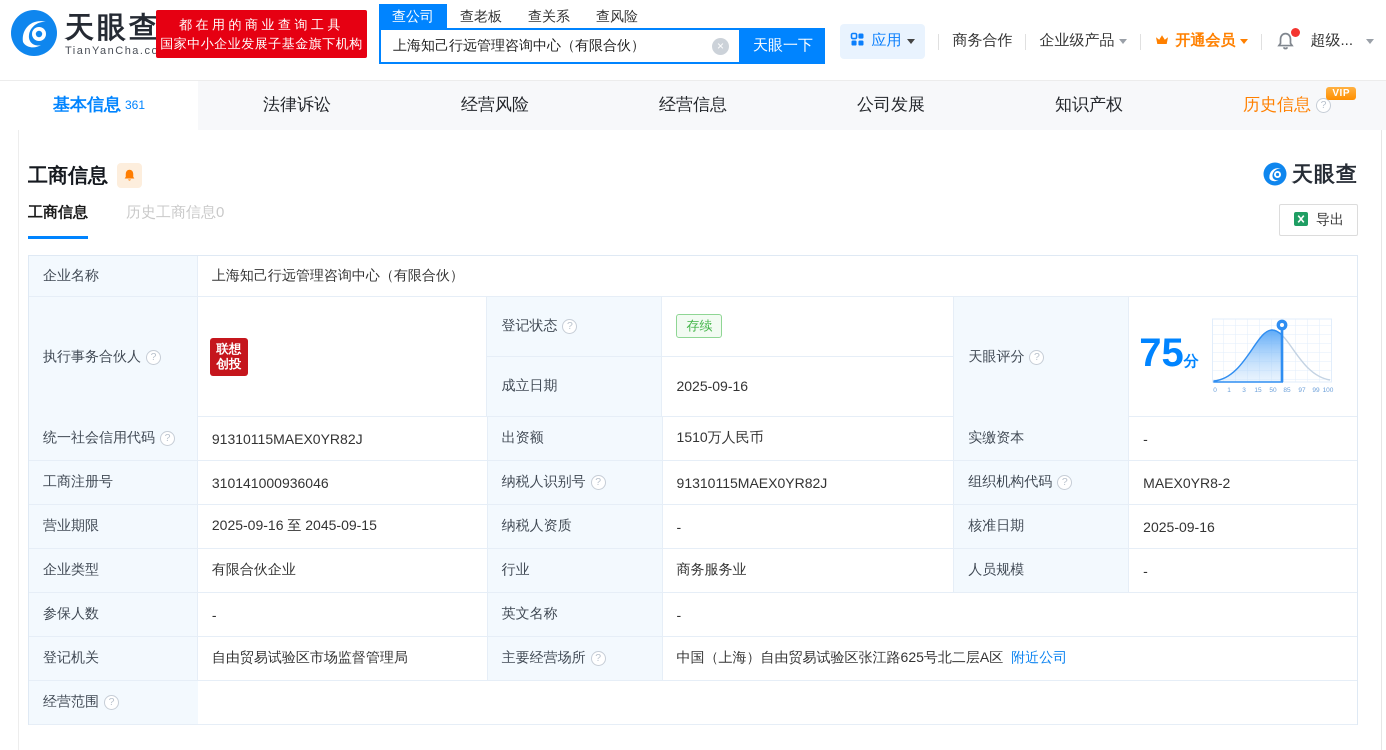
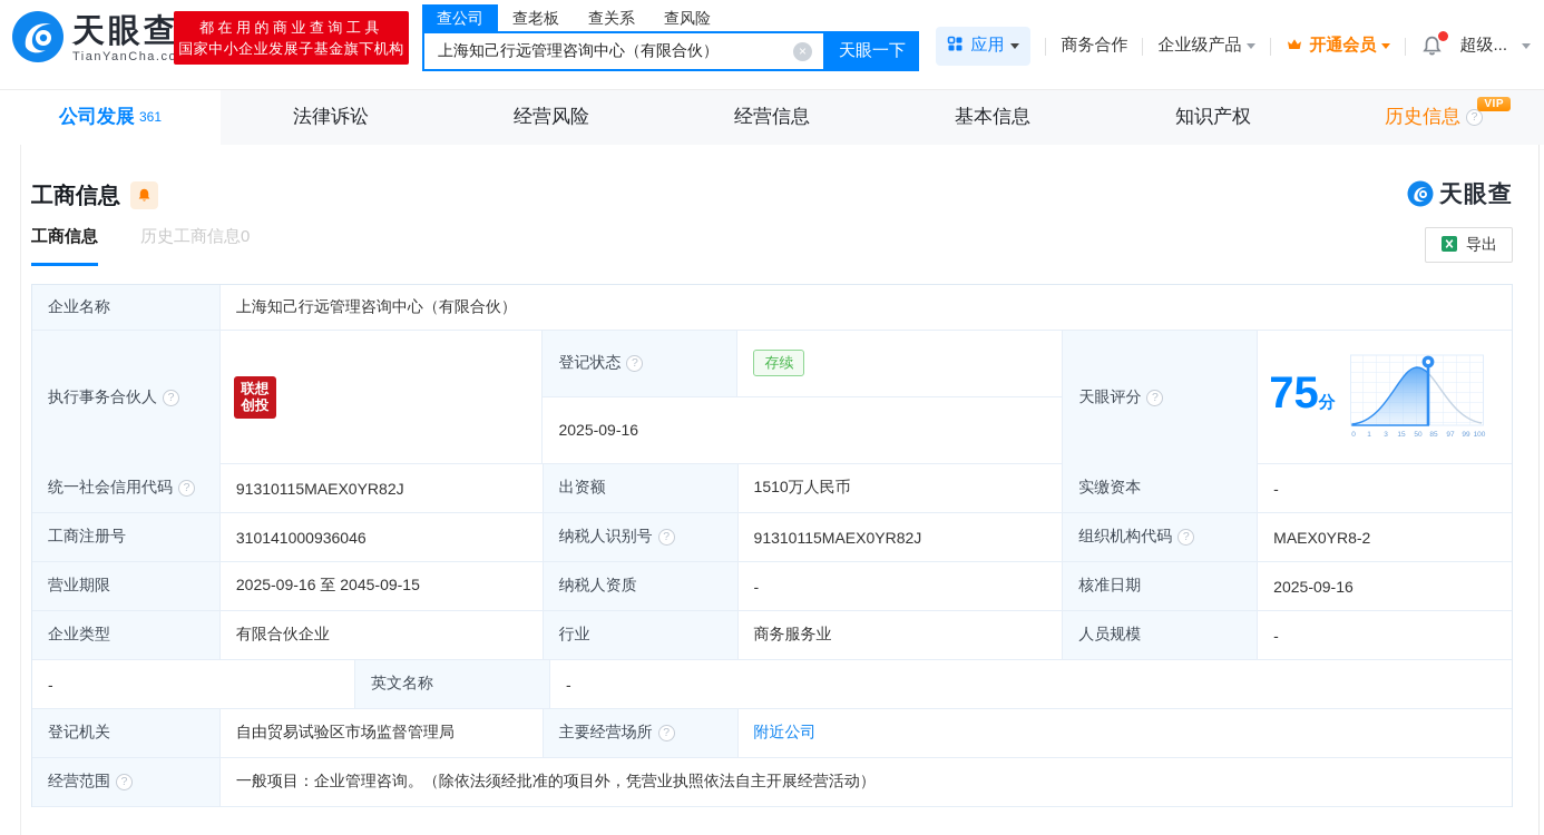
  天眼查
  TianYanCha.c
  都在用的商业查询工具
  国家中小企业发展子基金旗下机构
  查公司
  查老板
  查关系
  查风险
  上海知己行远管理咨询中心（有限合伙）
  ×
  天眼一下
  应用
  商务合作
  企业级产品
  开通会员
  超级...
- 基本信息
+ 公司发展
  361
  法律诉讼
  经营风险
  经营信息
- 公司发展
+ 基本信息
  知识产权
  VIP
  历史信息
  ?
  工商信息
  天眼查
  工商信息
  历史工商信息0
  导出
  企业名称
  上海知己行远管理咨询中心（有限合伙）
  执行事务合伙人
  ?
  联想
  创投
  登记状态
  ?
  存续
- 成立日期
  2025-09-16
  天眼评分
  ?
  75分
  统一社会信用代码
  ?
  91310115MAEX0YR82J
  出资额
  1510万人民币
  实缴资本
  -
  工商注册号
  310141000936046
  纳税人识别号
  ?
  91310115MAEX0YR82J
  组织机构代码
  ?
  MAEX0YR8-2
  营业期限
  2025-09-16 至 2045-09-15
  纳税人资质
  -
  核准日期
  2025-09-16
  企业类型
  有限合伙企业
  行业
  商务服务业
  人员规模
  -
- 参保人数
  -
  英文名称
  -
  登记机关
  自由贸易试验区市场监督管理局
  主要经营场所
  ?
- 中国（上海）自由贸易试验区张江路625号北二层A区
  附近公司
  经营范围
  ?
+ 一般项目：企业管理咨询。（除依法须经批准的项目外，凭营业执照依法自主开展经营活动）
